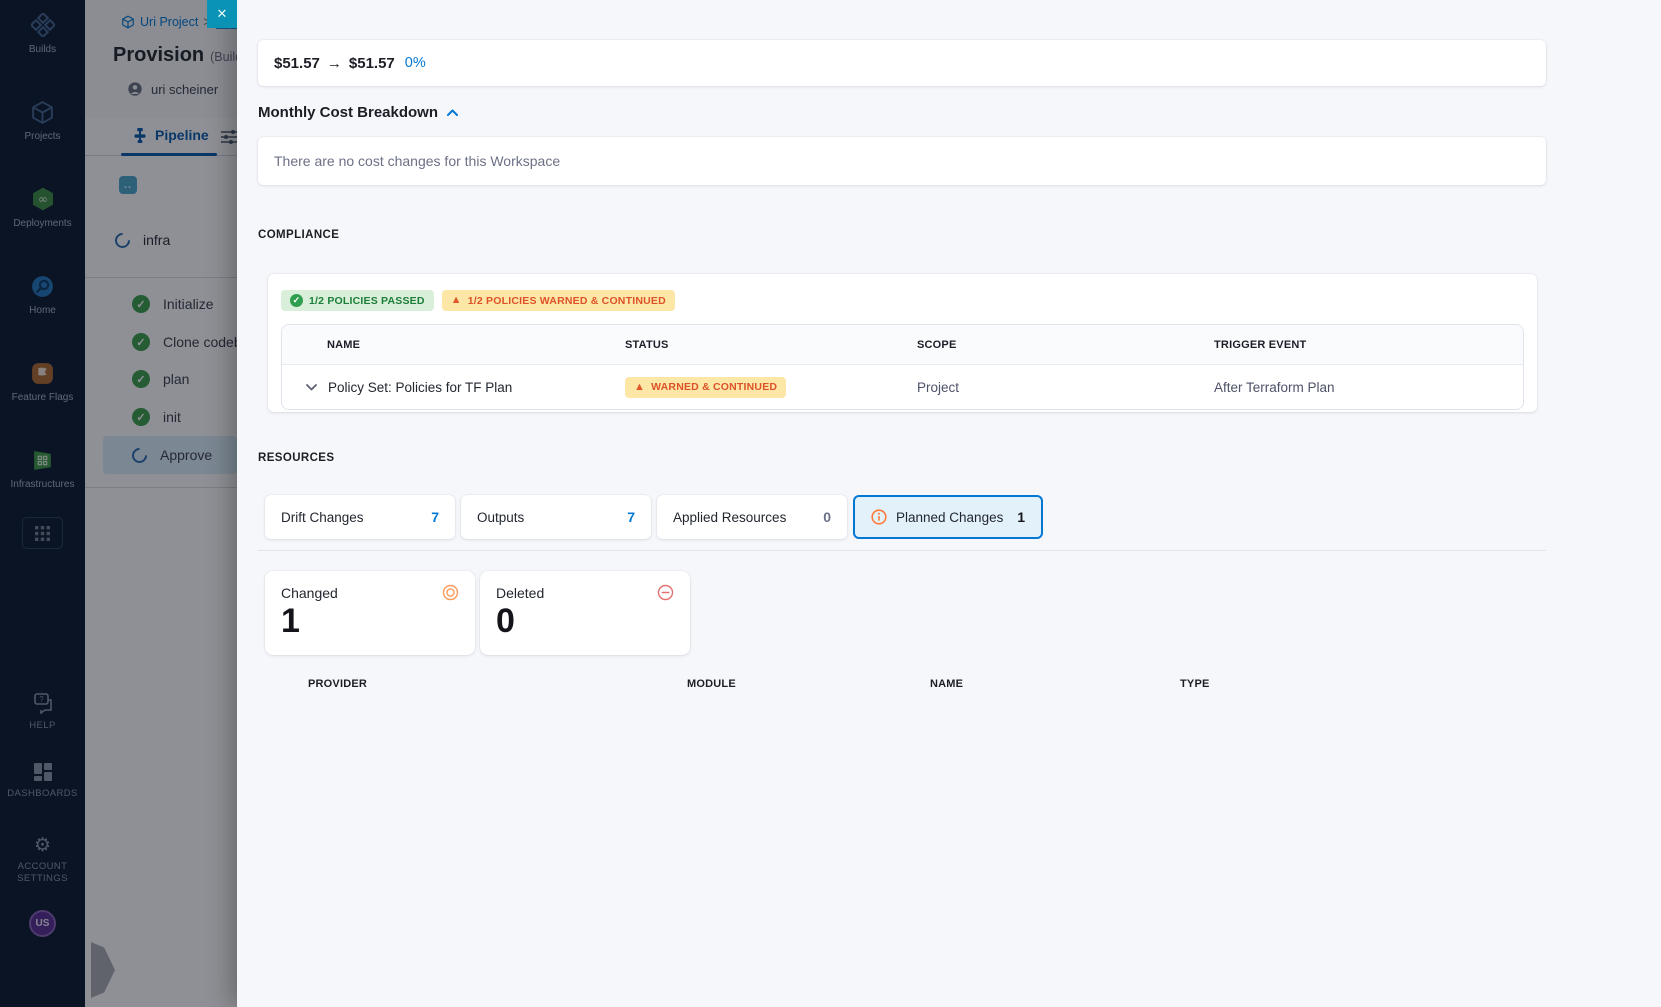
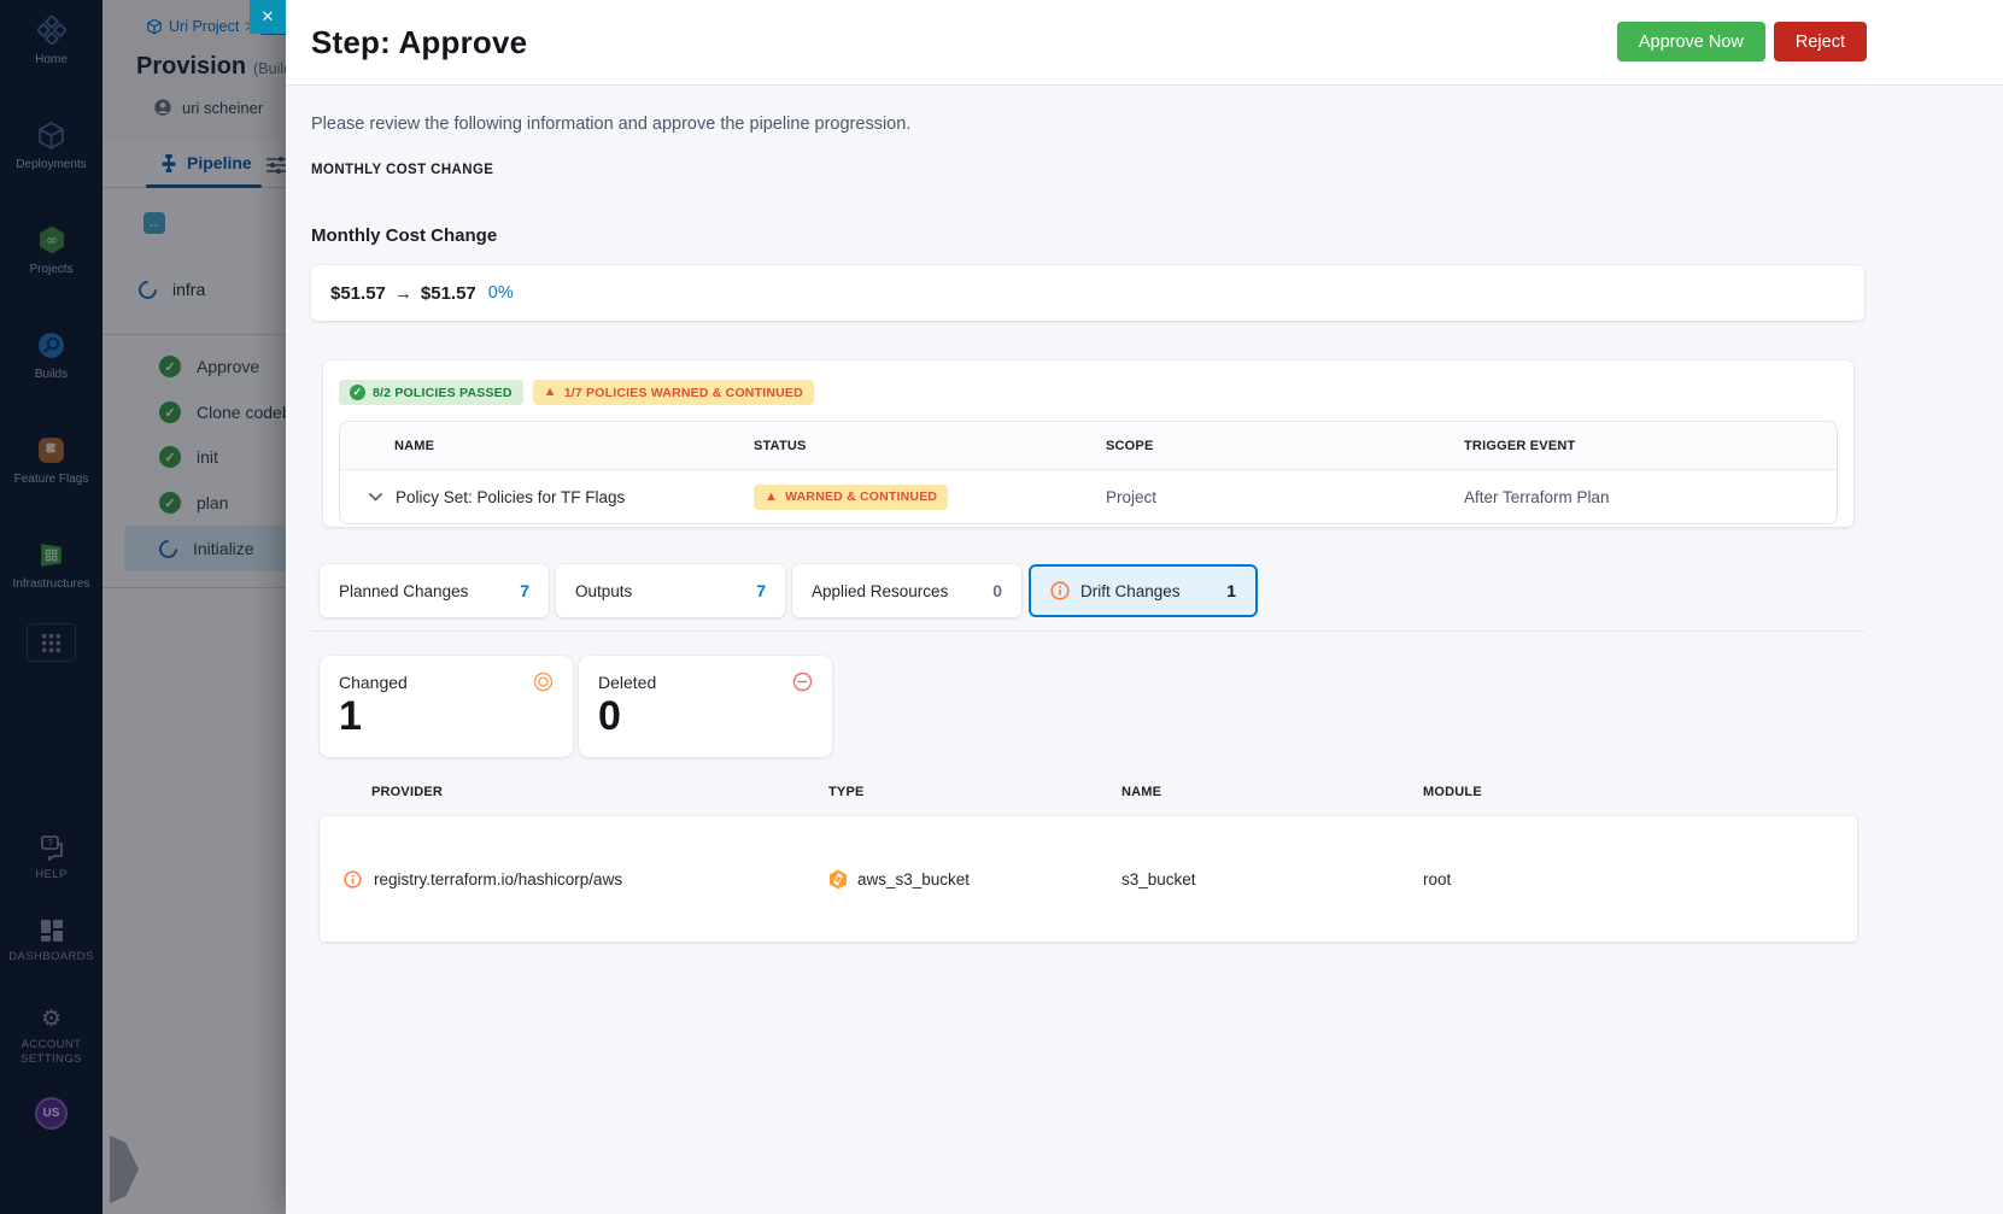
- Builds
+ Home
- Projects
+ Deployments
  ∞
- Deployments
+ Projects
- Home
+ Builds
  Feature Flags
  Infrastructures
  ?
  HELP
  DASHBOARDS
  ⚙
  ACCOUNT SETTINGS
  US
  Uri Project
  Provision
  (Buil
  uri scheiner
  Pipeline
  ..
  infra
  ✓
- Initialize
+ Approve
  ✓
  Clone code
  ✓
- plan
+ init
  ✓
- init
+ plan
- Approve
+ Initialize
  ✕
+ Step: Approve
+ Approve Now
+ Reject
+ Please review the following information and approve the pipeline progression.
+ MONTHLY COST CHANGE
+ Monthly Cost Change
  $51.57
  →
  $51.57
  0%
- Monthly Cost Breakdown
- There are no cost changes for this Workspace
- COMPLIANCE
  ✓
- 1/2 POLICIES PASSED
+ 8/2 POLICIES PASSED
  ▲
- 1/2 POLICIES WARNED & CONTINUED
+ 1/7 POLICIES WARNED & CONTINUED
  NAME
  STATUS
  SCOPE
  TRIGGER EVENT
- Policy Set: Policies for TF Plan
+ Policy Set: Policies for TF Flags
  ▲
  WARNED & CONTINUED
  Project
  After Terraform Plan
- RESOURCES
- Drift Changes
+ Planned Changes
  7
  Outputs
  7
  Applied Resources
  0
- Planned Changes
+ Drift Changes
  1
  Changed
  1
  Deleted
  0
  PROVIDER
- MODULE
+ TYPE
  NAME
- TYPE
+ MODULE
+ registry.terraform.io/hashicorp/aws
+ aws_s3_bucket
+ s3_bucket
+ root
